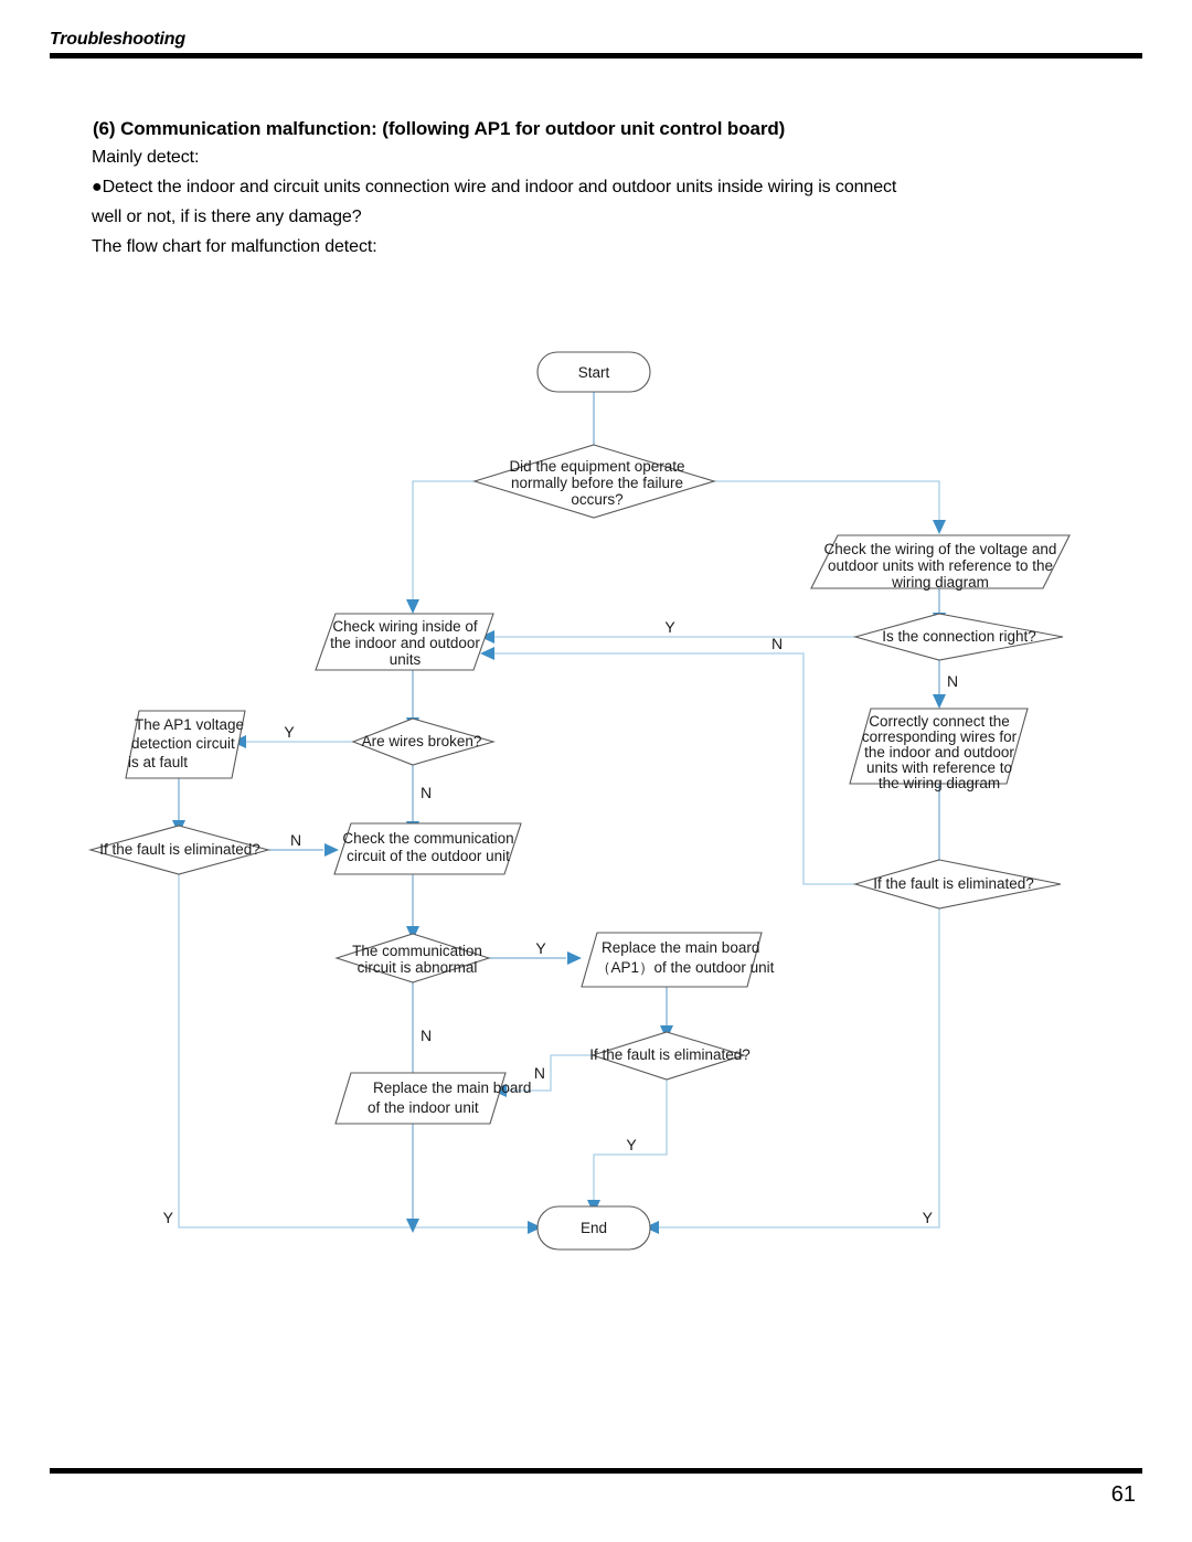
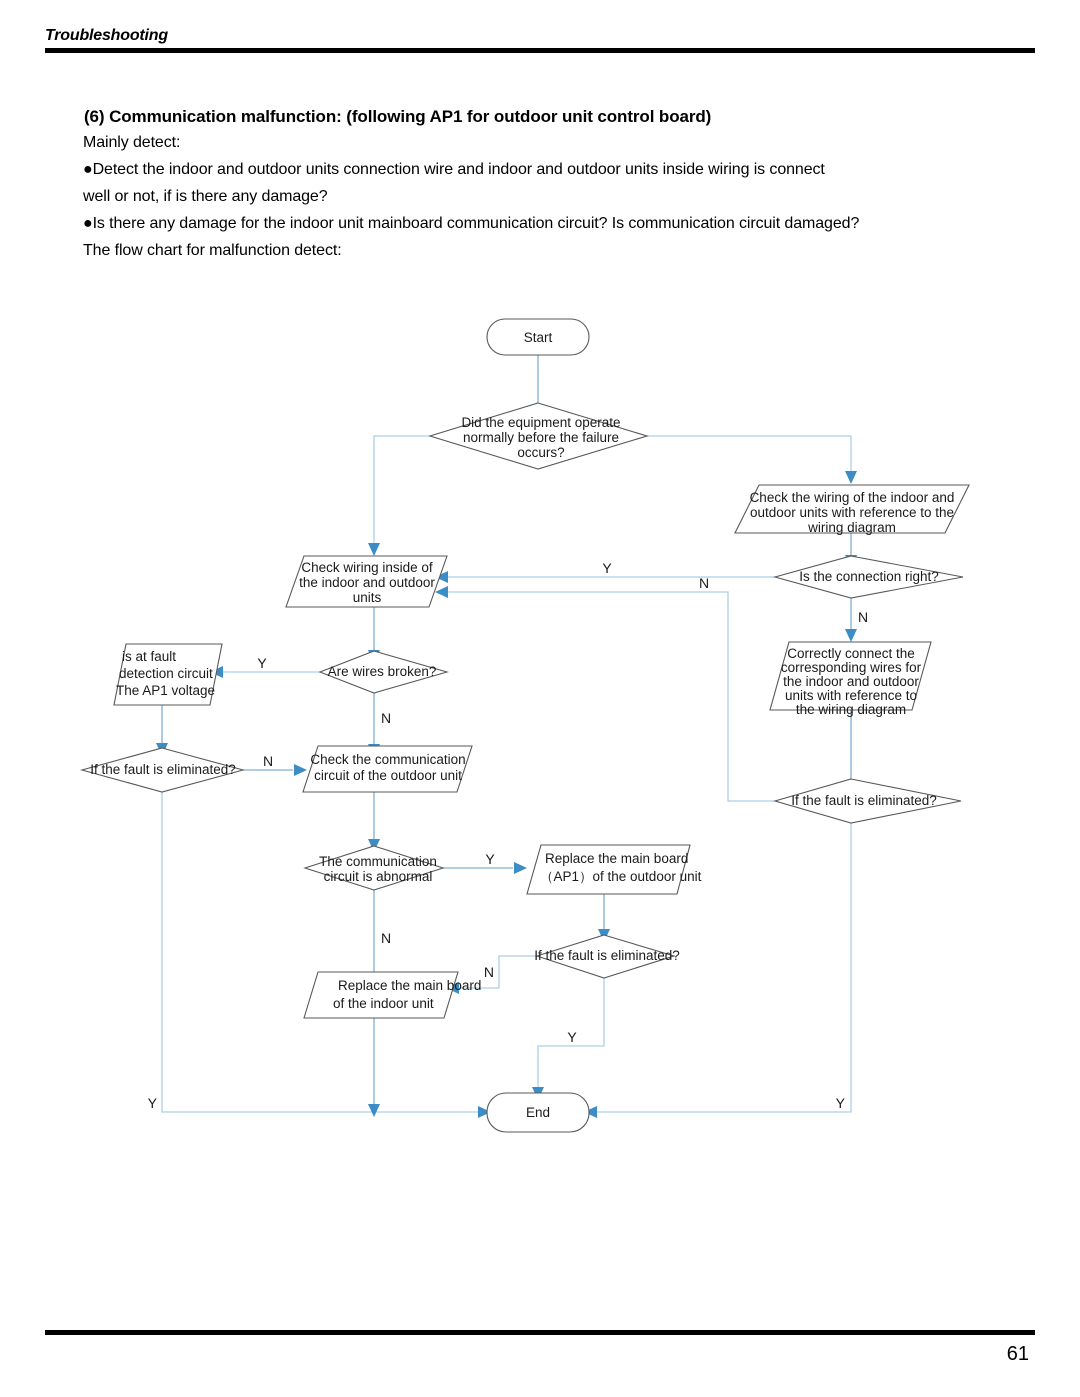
  Troubleshooting
  (6) Communication malfunction: (following AP1 for outdoor unit control board)
  Mainly detect:
- ●Detect the indoor and circuit units connection wire and indoor and outdoor units inside wiring is connect
+ ●Detect the indoor and outdoor units connection wire and indoor and outdoor units inside wiring is connect
  well or not, if is there any damage?
+ ●Is there any damage for the indoor unit mainboard communication circuit? Is communication circuit damaged?
  The flow chart for malfunction detect:
  Y
  N
  N
  Y
  Y
  N
  N
  Y
  Y
  N
  N
  Y
  Start
  Did the equipment operate
  normally before the failure
  occurs?
- Check the wiring of the voltage and
+ Check the wiring of the indoor and
  outdoor units with reference to the
  wiring diagram
  Is the connection right?
  Correctly connect the
  corresponding wires for
  the indoor and outdoor
  units with reference to
  the wiring diagram
  If the fault is eliminated?
  Check wiring inside of
  the indoor and outdoor
  units
  Are wires broken?
- The AP1 voltage
+ is at fault
  detection circuit
- is at fault
+ The AP1 voltage
  If the fault is eliminated?
  Check the communication
  circuit of the outdoor unit
  The communication
  circuit is abnormal
  Replace the main board
  （AP1）of the outdoor unit
  If the fault is eliminated?
  Replace the main board
  of the indoor unit
  End
  61
